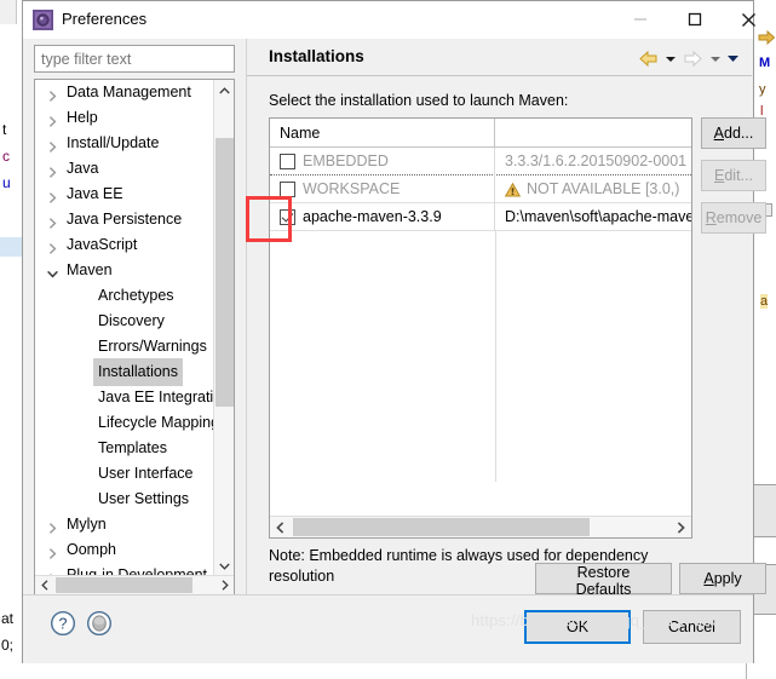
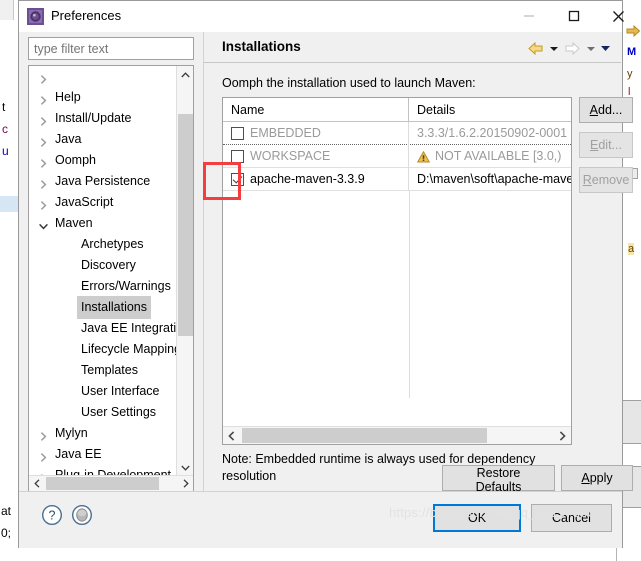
  t
  c
  u
  at
  0;
  M
  y
  l
  a
  Preferences
  type filter text
- Data Management
  Help
  Install/Update
  Java
- Java EE
+ Oomph
  Java Persistence
  JavaScript
  Maven
  Archetypes
  Discovery
  Errors/Warnings
  Installations
  Java EE Integrati
  Lifecycle Mappin
  Templates
  User Interface
  User Settings
  Mylyn
- Oomph
+ Java EE
  Installations
- Select the installation used to launch Maven:
+ Oomph the installation used to launch Maven:
  Name
+ Details
  EMBEDDED
  3.3.3/1.6.2.20150902-0001
  WORKSPACE
  NOT AVAILABLE [3.0,)
  apache-maven-3.3.9
  D:\maven\soft\apache-mave
  Note: Embedded runtime is always used for dependency resolution
  Add...
  Edit...
  Remove
  Restore Defaults
  Apply
  ?
  OK
  Cancel
  https://blog.csdn.net/qq_42197800
